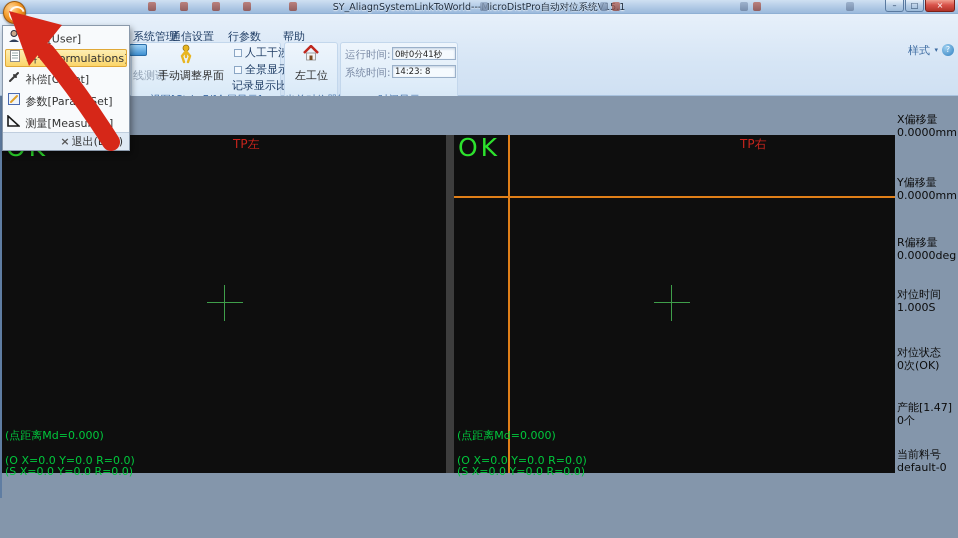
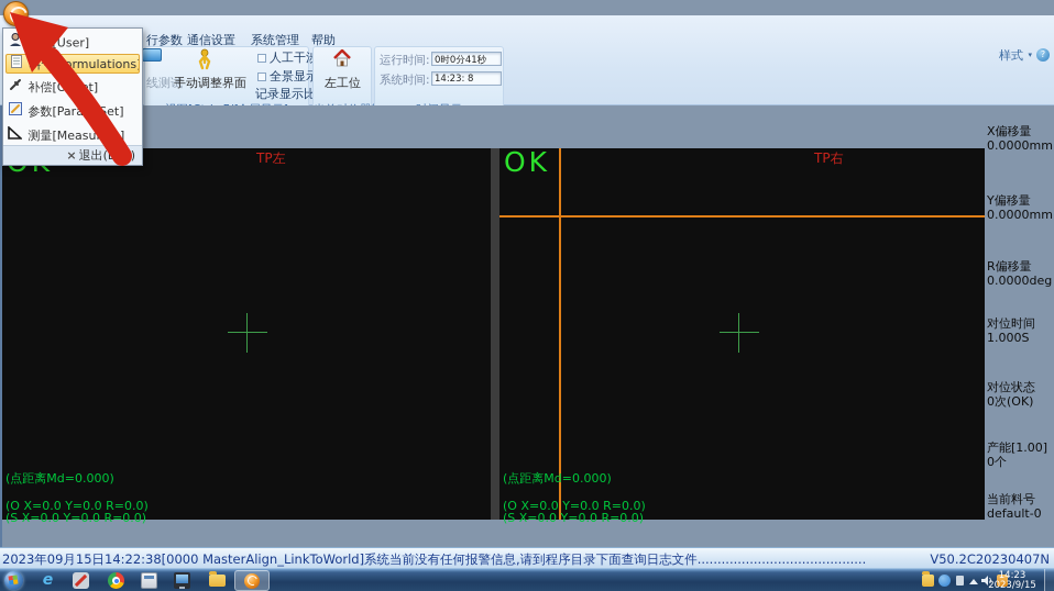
- SY_AliagnSystemLinkToWorld---MicroDistPro自动对位系统V15.1
- –
- □
- ×
- 系统管理
+ 行参数
  通信设置
- 行参数
+ 系统管理
  帮助
  样式
  ▾
  ?
  线测试
  手动调整界面
  人工干
  全景显
  记录显示比
  左工位
  运行时间:
  0时0分41秒
  系统时间:
  14:23: 8
  TP左
  (点距离Md=0.000)
  (O X=0.0 Y=0.0 R=0.0)
  (S X=0.0 Y=0.0 R=0.0)
  TP右
  OK
  (点距离Md=0.000)
  (O X=0.0 Y=0.0 R=0.0)
  (S X=0.0 Y=0.0 R=0.0)
  X偏移量
  0.0000mm
  Y偏移量
  0.0000mm
  R偏移量
  0.0000deg
  对位时间
  1.000S
  对位状态
  0次(OK)
- 产能[1.47]
+ 产能[1.00]
  0个
  当前料号
  default-0
+ 2023年09月15日14:22:38[0000 MasterAlign_LinkToWorld]系统当前没有任何报警信息,请到程序目录下面查询日志文件..........................................
+ V50.2C20230407N
+ e
+ 14:23
+ 2023/9/15
  参数[Paraet]
